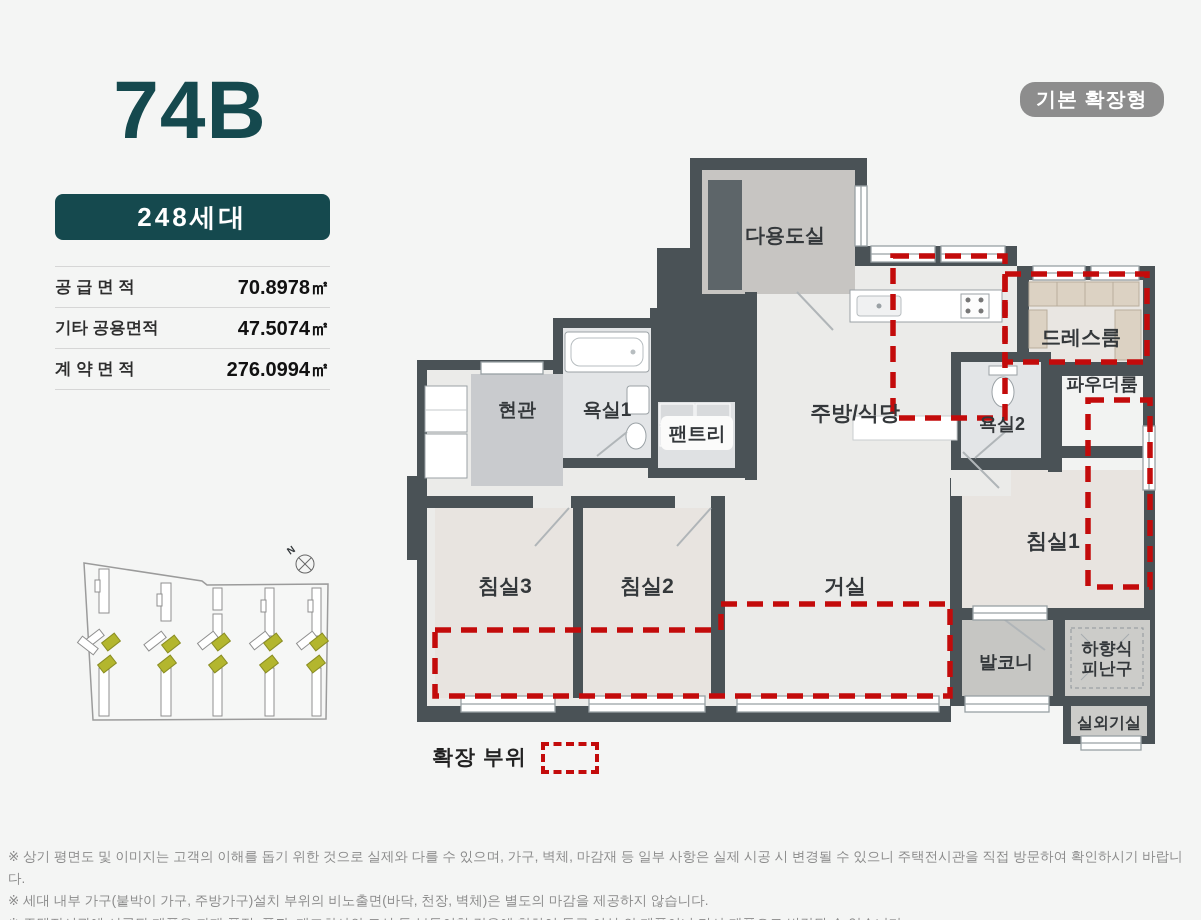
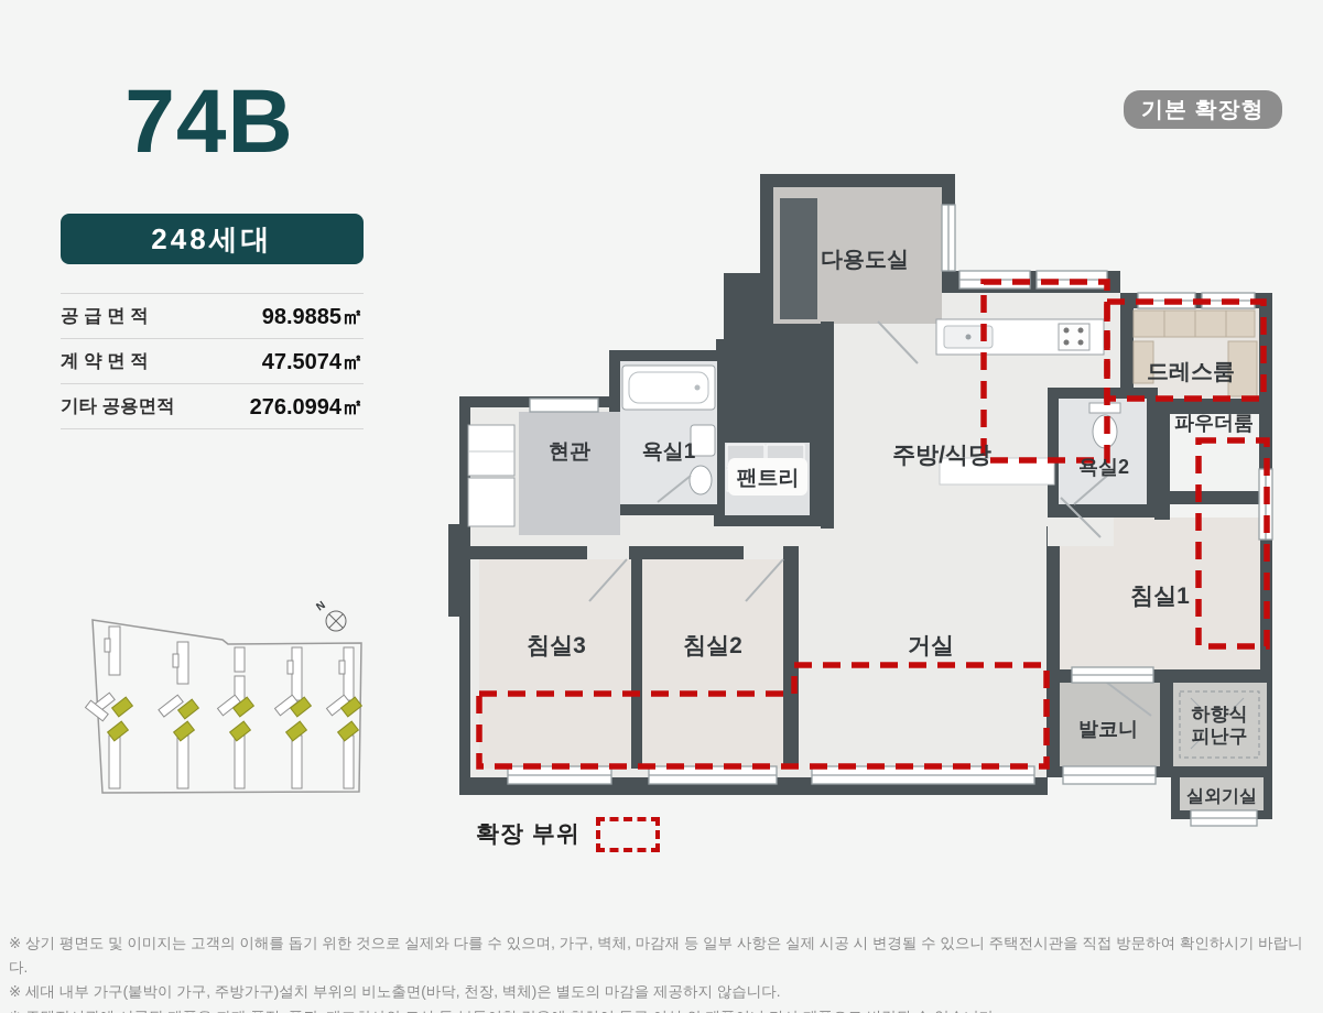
  74B
  248세대
  공 급 면 적
- 70.8978㎡
+ 98.9885㎡
- 기타 공용면적
+ 계 약 면 적
  47.5074㎡
- 계 약 면 적
+ 기타 공용면적
  276.0994㎡
  기본 확장형
  다용도실
  현관
  욕실1
  팬트리
  주방/식당
  드레스룸
  파우더룸
  욕실2
  침실1
  침실3
  침실2
  거실
  발코니
  하향식
  피난구
  실외기실
  확장 부위
  ※ 상기 평면도 및 이미지는 고객의 이해를 돕기 위한 것으로 실제와 다를 수 있으며, 가구, 벽체, 마감재 등 일부 사항은 실제 시공 시 변경될 수 있으니 주택전시관을 직접 방문하여 확인하시기 바랍니다.
  ※ 세대 내부 가구(붙박이 가구, 주방가구)설치 부위의 비노출면(바닥, 천장, 벽체)은 별도의 마감을 제공하지 않습니다.
